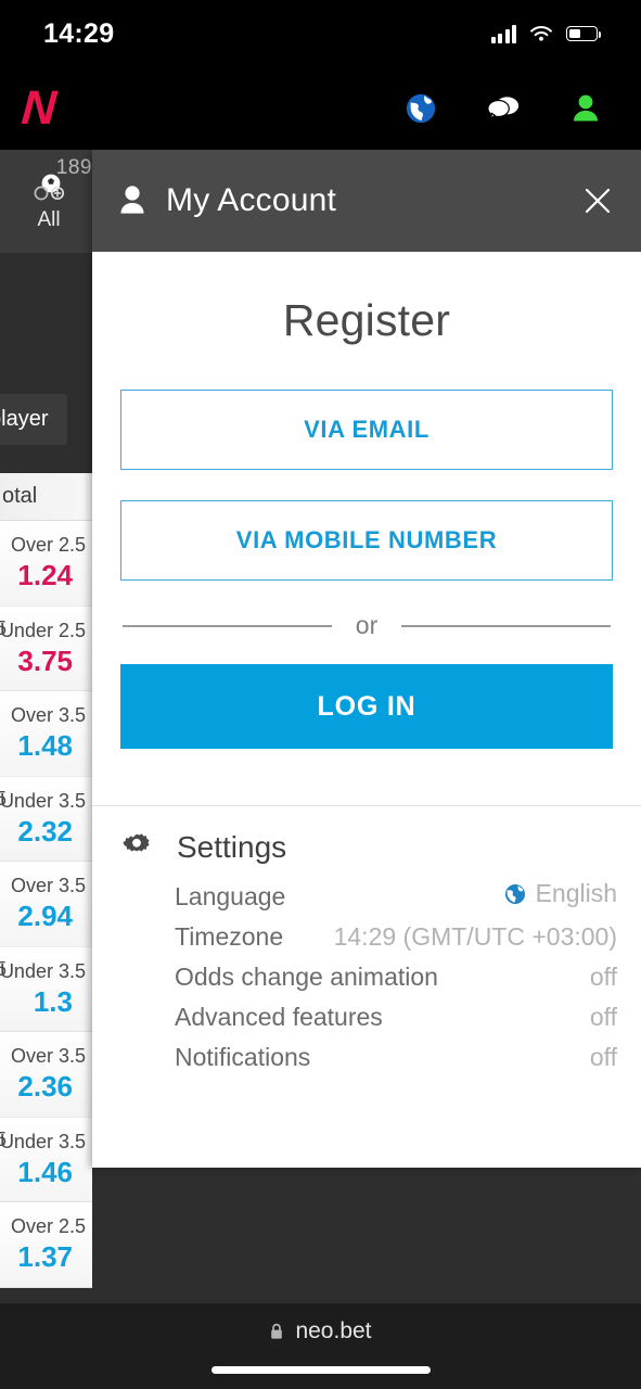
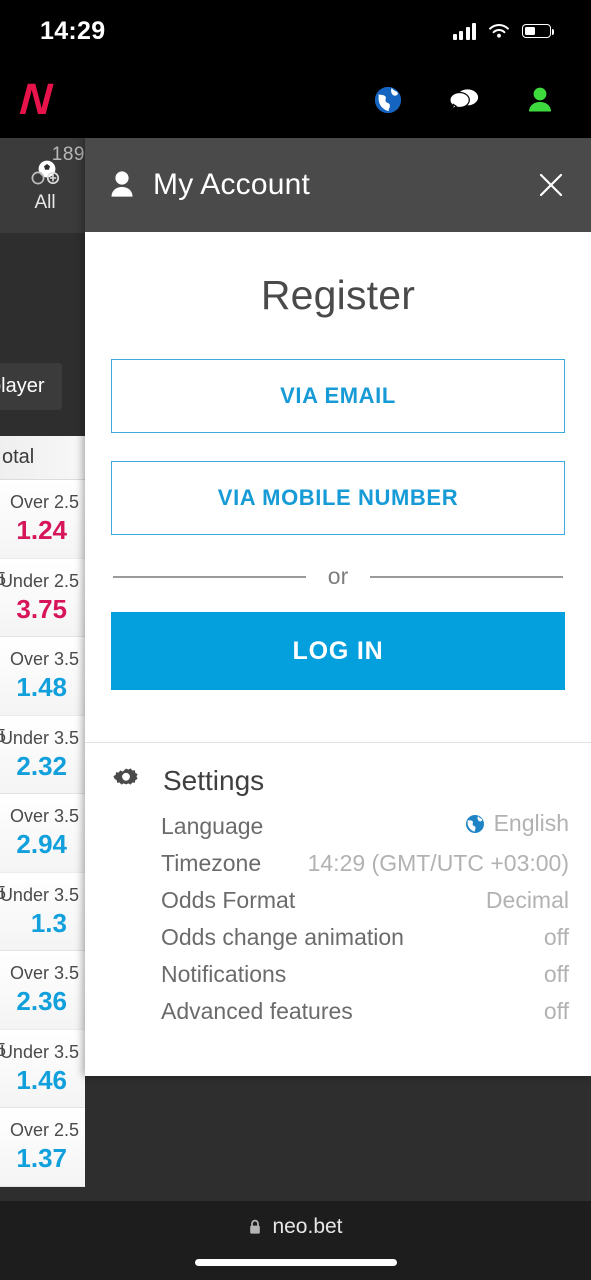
  14:29
  189
  All
  layer
  otal
  Over 2.5
  1.24
  5
  Under 2.5
  3.75
  Over 3.5
  1.48
  5
  Under 3.5
  2.32
  Over 3.5
  2.94
  5
  Under 3.5
  1.3
  Over 3.5
  2.36
  5
  Under 3.5
  1.46
  Over 2.5
  1.37
  My Account
  Register
  VIA EMAIL
  VIA MOBILE NUMBER
  or
  LOG IN
  Settings
  Language
  English
  Timezone
  14:29 (GMT/UTC +03:00)
+ Odds Format
+ Decimal
  Odds change animation
  off
- Advanced features
+ Notifications
  off
- Notifications
+ Advanced features
  off
  neo.bet
